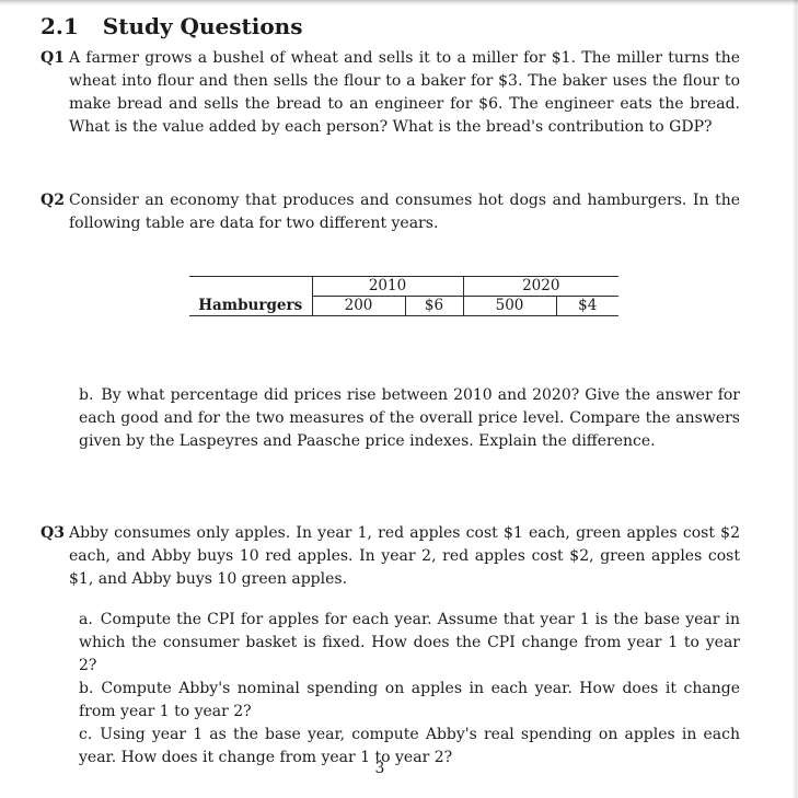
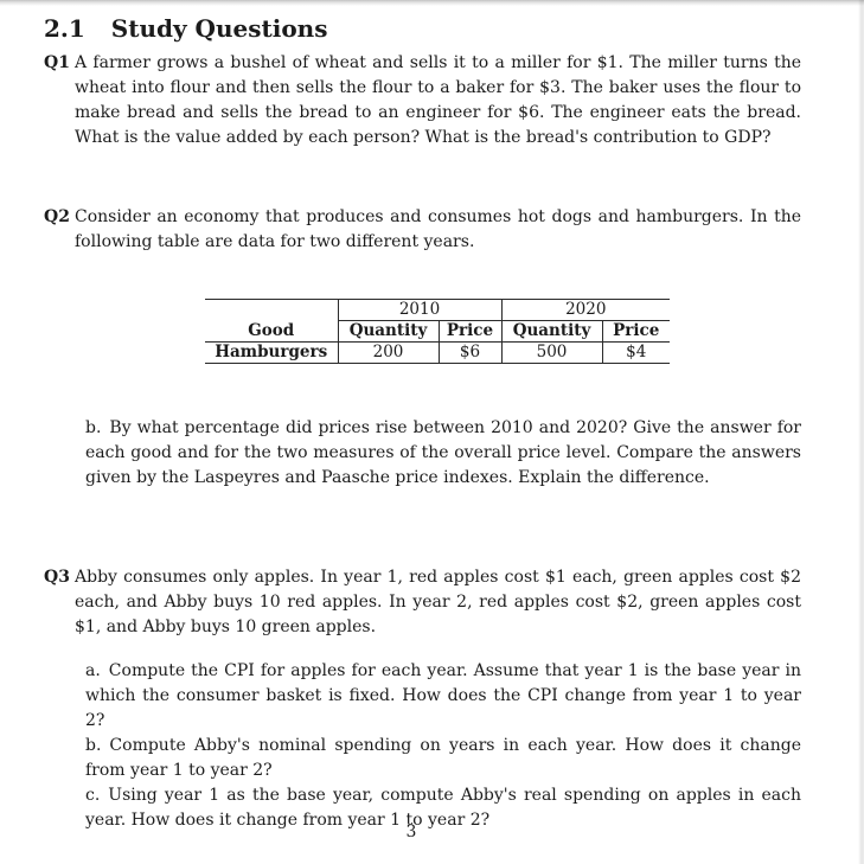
  2.1 Study Questions
  Q1
  A farmer grows a bushel of wheat and sells it to a miller for $1. The miller turns the wheat into flour and then sells the flour to a baker for $3. The baker uses the flour to make bread and sells the bread to an engineer for $6. The engineer eats the bread. What is the value added by each person? What is the bread's contribution to GDP?
  Q2
  Consider an economy that produces and consumes hot dogs and hamburgers. In the following table are data for two different years.
  	2010	2020
+ Good	Quantity	Price	Quantity	Price
  Hamburgers	200	$6	500	$4
  b. By what percentage did prices rise between 2010 and 2020? Give the answer for each good and for the two measures of the overall price level. Compare the answers given by the Laspeyres and Paasche price indexes. Explain the difference.
  Q3
  Abby consumes only apples. In year 1, red apples cost $1 each, green apples cost $2 each, and Abby buys 10 red apples. In year 2, red apples cost $2, green apples cost $1, and Abby buys 10 green apples.
  a. Compute the CPI for apples for each year. Assume that year 1 is the base year in which the consumer basket is fixed. How does the CPI change from year 1 to year 2?
- b. Compute Abby's nominal spending on apples in each year. How does it change from year 1 to year 2?
+ b. Compute Abby's nominal spending on years in each year. How does it change from year 1 to year 2?
  c. Using year 1 as the base year, compute Abby's real spending on apples in each year. How does it change from year 1 to year 2?
  3
